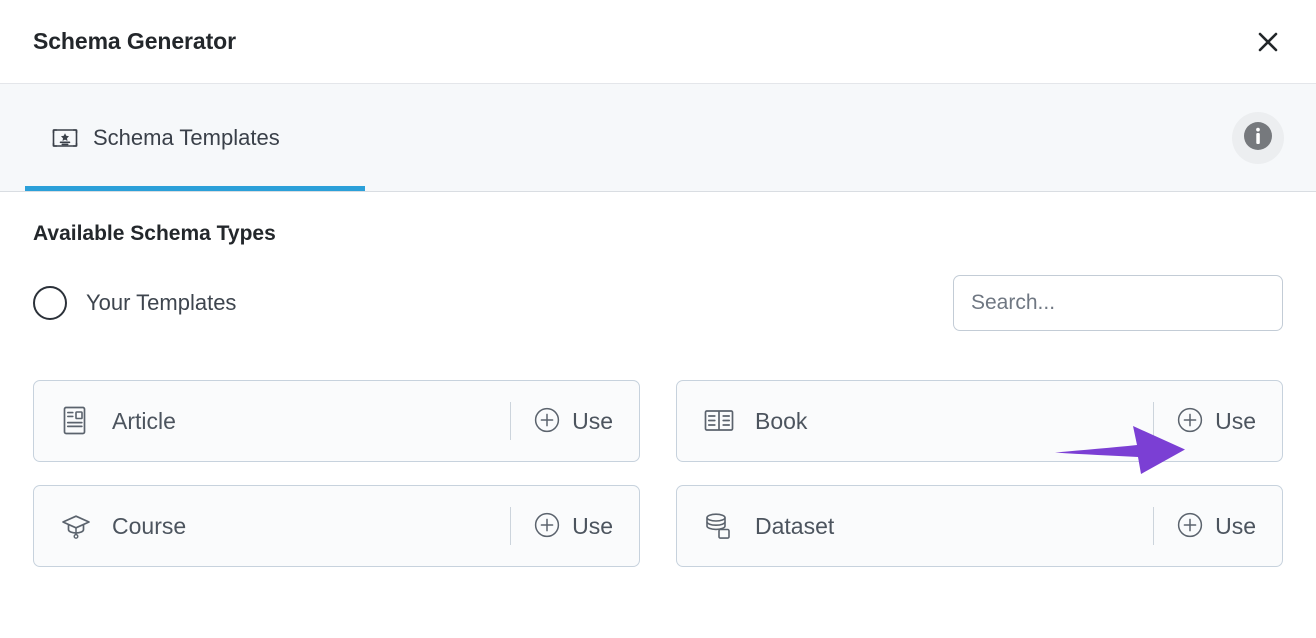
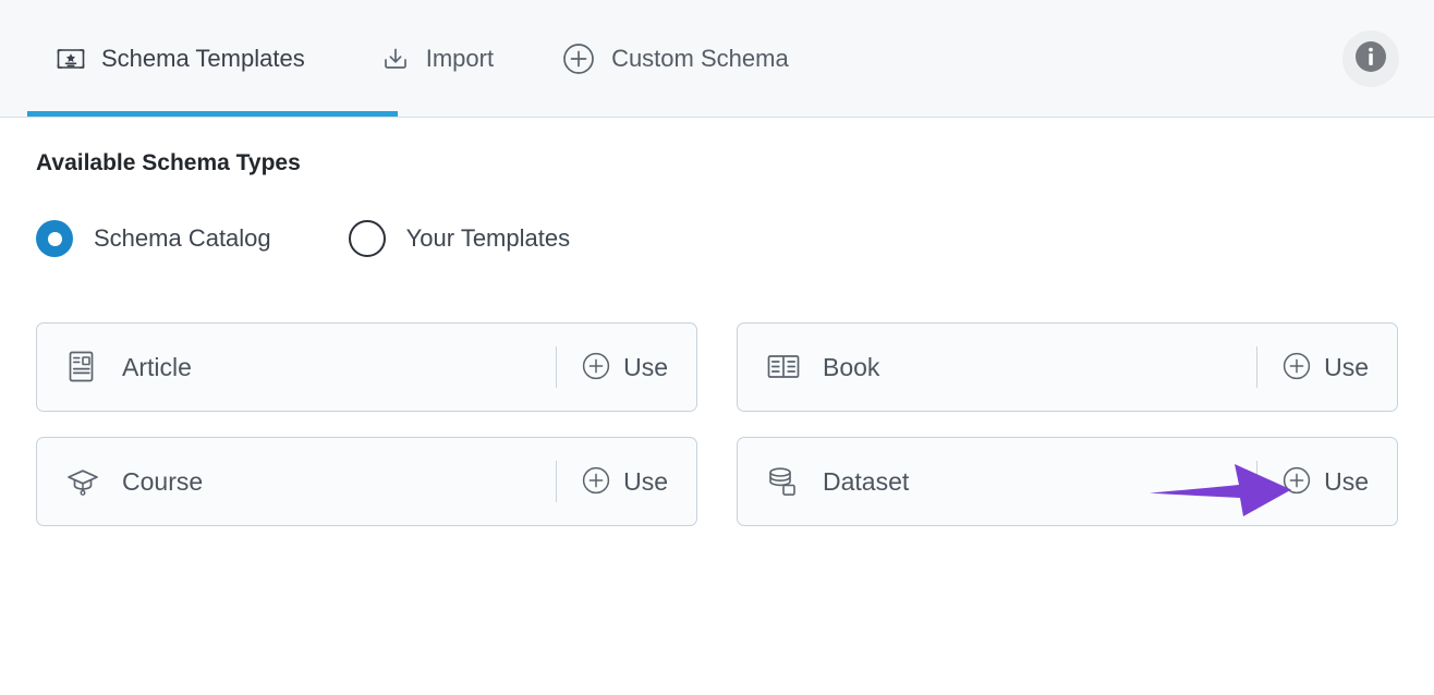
- Schema Generator
  Schema Templates
+ Import
+ Custom Schema
  Available Schema Types
+ Schema Catalog
  Your Templates
- Search...
  Article
  Use
  Book
  Use
  Course
  Use
  Dataset
  Use
